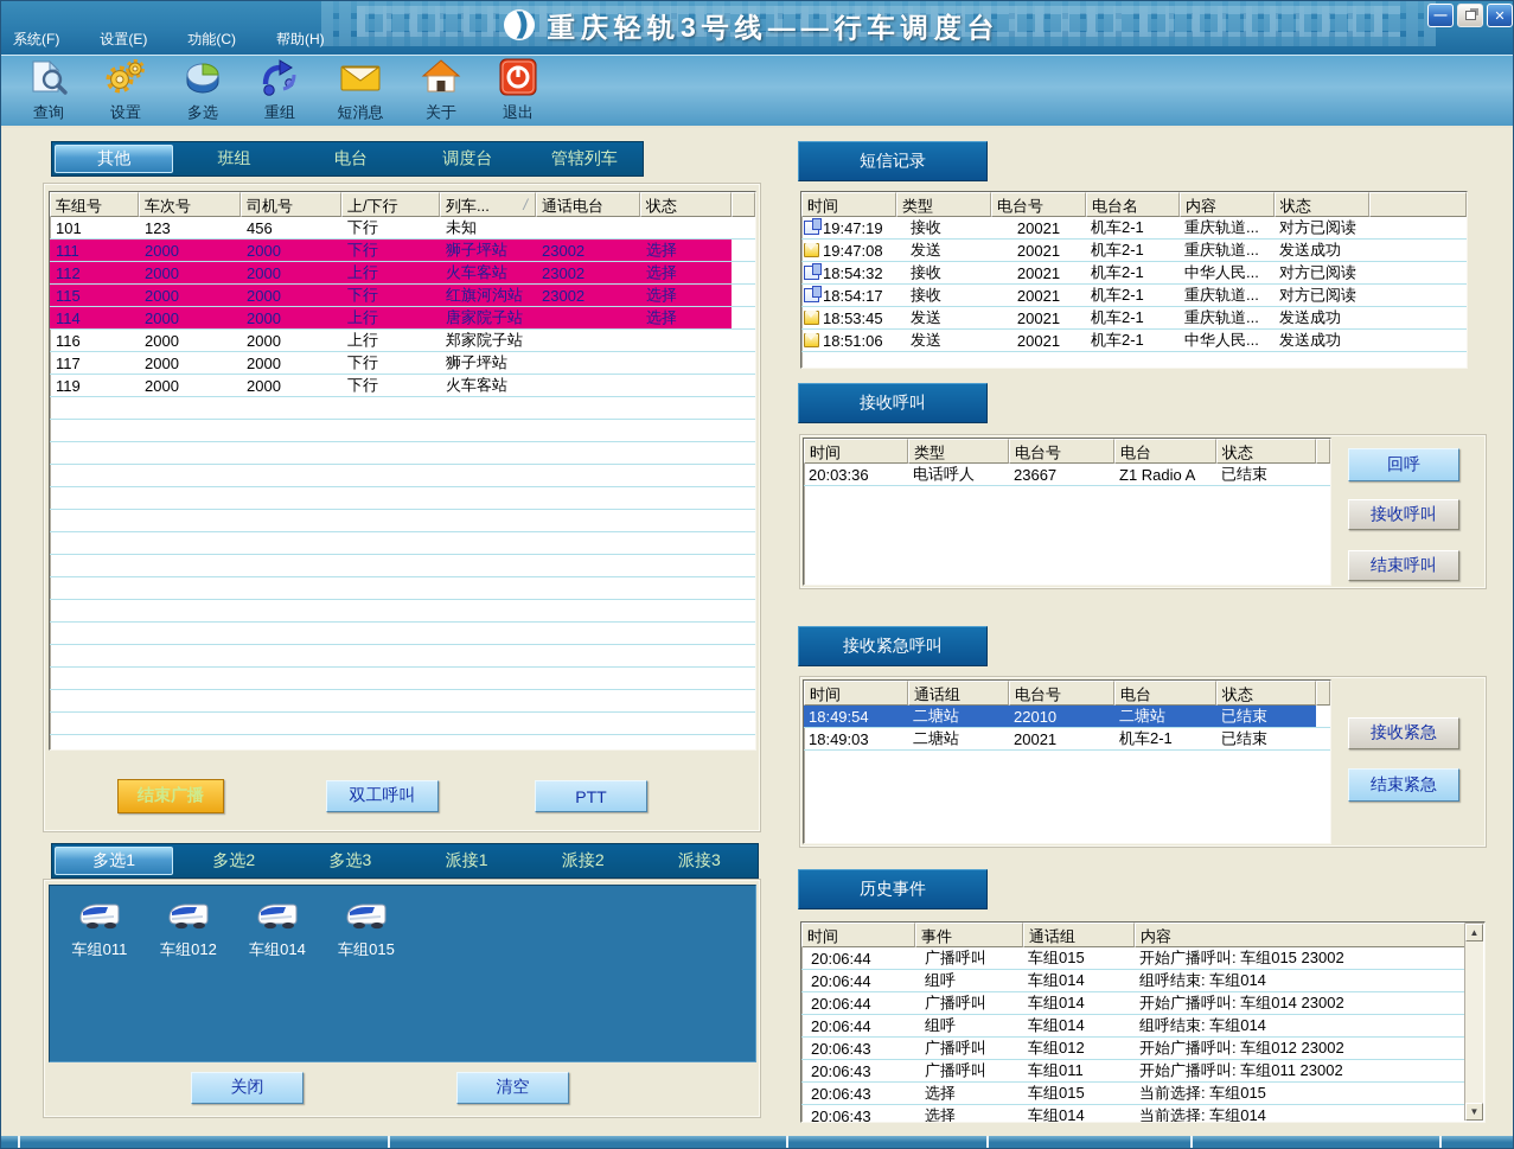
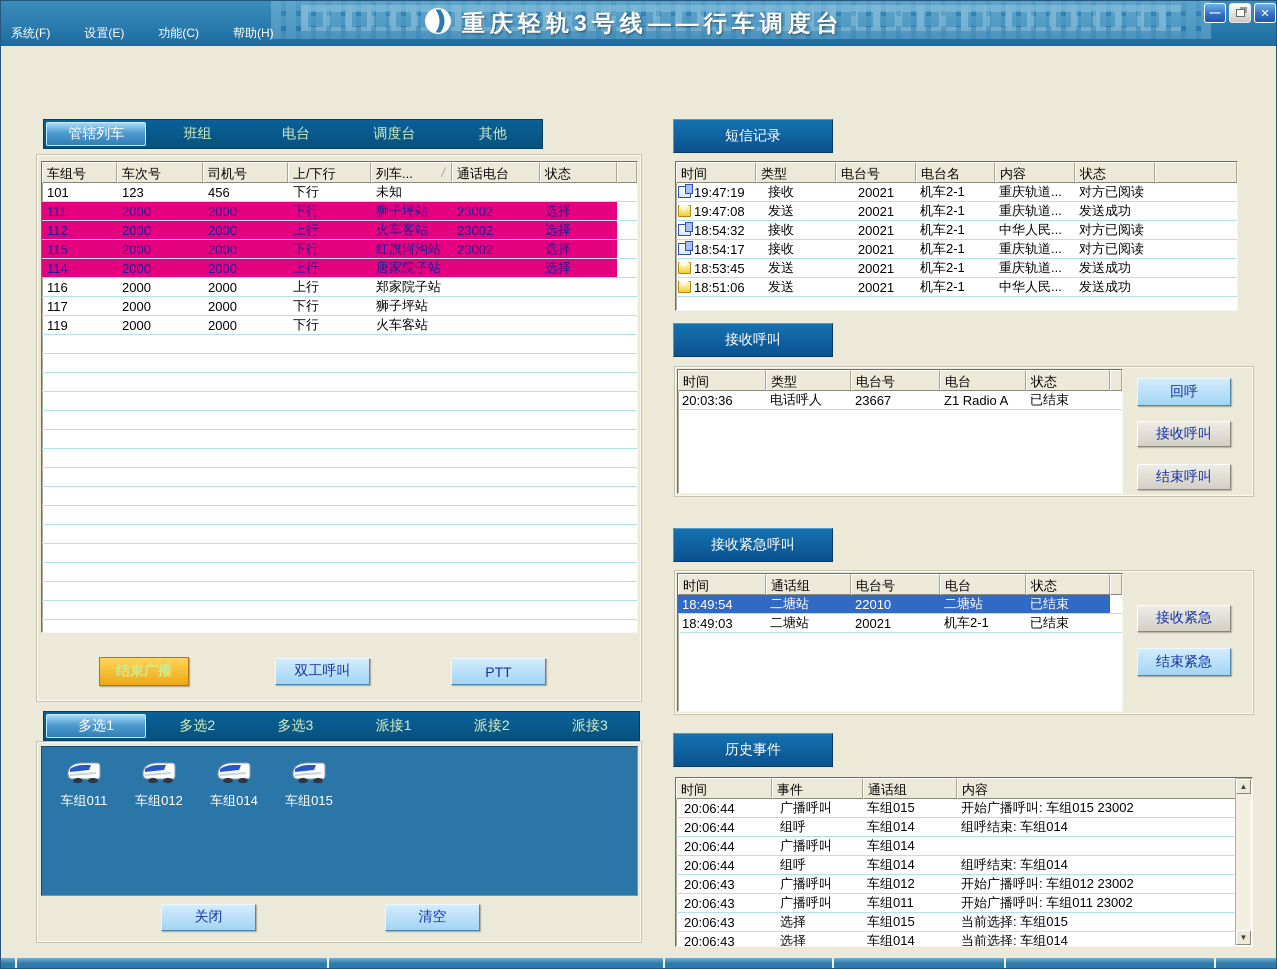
  重庆轻轨3号线——行车调度台
  —
  ✕
  系统(F)
  设置(E)
  功能(C)
  帮助(H)
- 查询
- 设置
- 多选
- 重组
- 短消息
- 关于
- 退出
- 其他
+ 管辖列车
  班组
  电台
  调度台
- 管辖列车
+ 其他
  车组号
  车次号
  司机号
  上/下行
  列车...
  /
  通话电台
  状态
  101
  123
  456
  下行
  未知
  111
  2000
  2000
  下行
  狮子坪站
  23002
  选择
  112
  2000
  2000
  上行
  火车客站
  23002
  选择
  115
  2000
  2000
  下行
  红旗河沟站
  23002
  选择
  114
  2000
  2000
  上行
  唐家院子站
  选择
  116
  2000
  2000
  上行
  郑家院子站
  117
  2000
  2000
  下行
  狮子坪站
  119
  2000
  2000
  下行
  火车客站
  结束广播
  双工呼叫
  PTT
  多选1
  多选2
  多选3
  派接1
  派接2
  派接3
  车组011
  车组012
  车组014
  车组015
  关闭
  清空
  短信记录
  时间
  类型
  电台号
  电台名
  内容
  状态
  19:47:19
  接收
  20021
  机车2-1
  重庆轨道...
  对方已阅读
  19:47:08
  发送
  20021
  机车2-1
  重庆轨道...
  发送成功
  18:54:32
  接收
  20021
  机车2-1
  中华人民...
  对方已阅读
  18:54:17
  接收
  20021
  机车2-1
  重庆轨道...
  对方已阅读
  18:53:45
  发送
  20021
  机车2-1
  重庆轨道...
  发送成功
  18:51:06
  发送
  20021
  机车2-1
  中华人民...
  发送成功
  接收呼叫
  时间
  类型
  电台号
  电台
  状态
  20:03:36
  电话呼人
  23667
  Z1 Radio A
  已结束
  回呼
  接收呼叫
  结束呼叫
  接收紧急呼叫
  时间
  通话组
  电台号
  电台
  状态
  18:49:54
  二塘站
  22010
  二塘站
  已结束
  18:49:03
  二塘站
  20021
  机车2-1
  已结束
  接收紧急
  结束紧急
  历史事件
  时间
  事件
  通话组
  内容
  20:06:44
  广播呼叫
  车组015
  开始广播呼叫: 车组015 23002
  20:06:44
  组呼
  车组014
  组呼结束: 车组014
  20:06:44
  广播呼叫
  车组014
- 开始广播呼叫: 车组014 23002
  20:06:44
  组呼
  车组014
  组呼结束: 车组014
  20:06:43
  广播呼叫
  车组012
  开始广播呼叫: 车组012 23002
  20:06:43
  广播呼叫
  车组011
  开始广播呼叫: 车组011 23002
  20:06:43
  选择
  车组015
  当前选择: 车组015
  20:06:43
  选择
  车组014
  当前选择: 车组014
  ▲
  ▼
